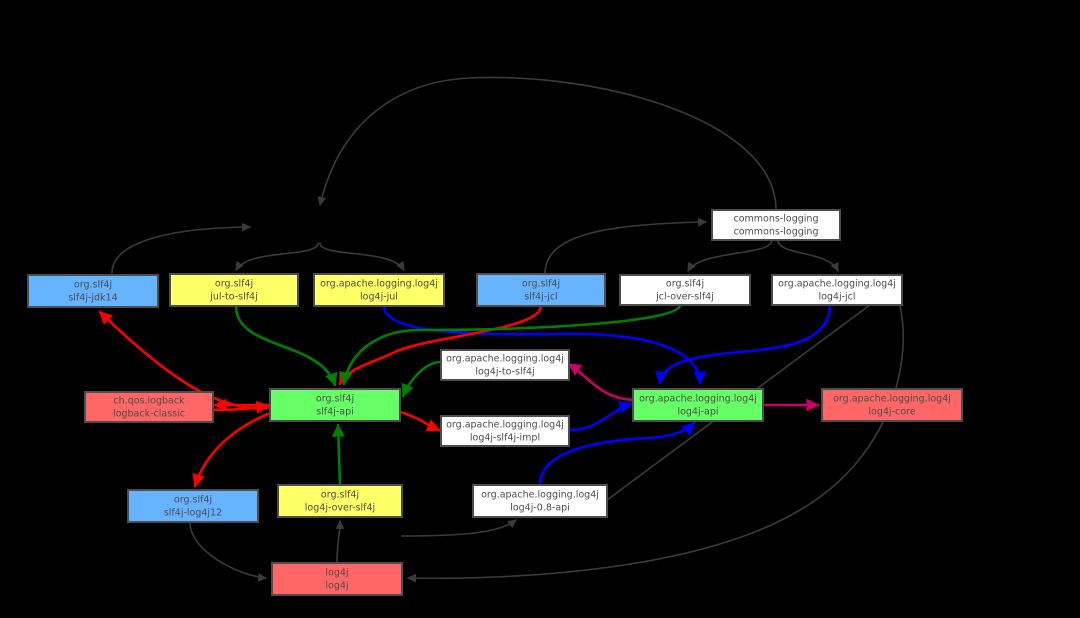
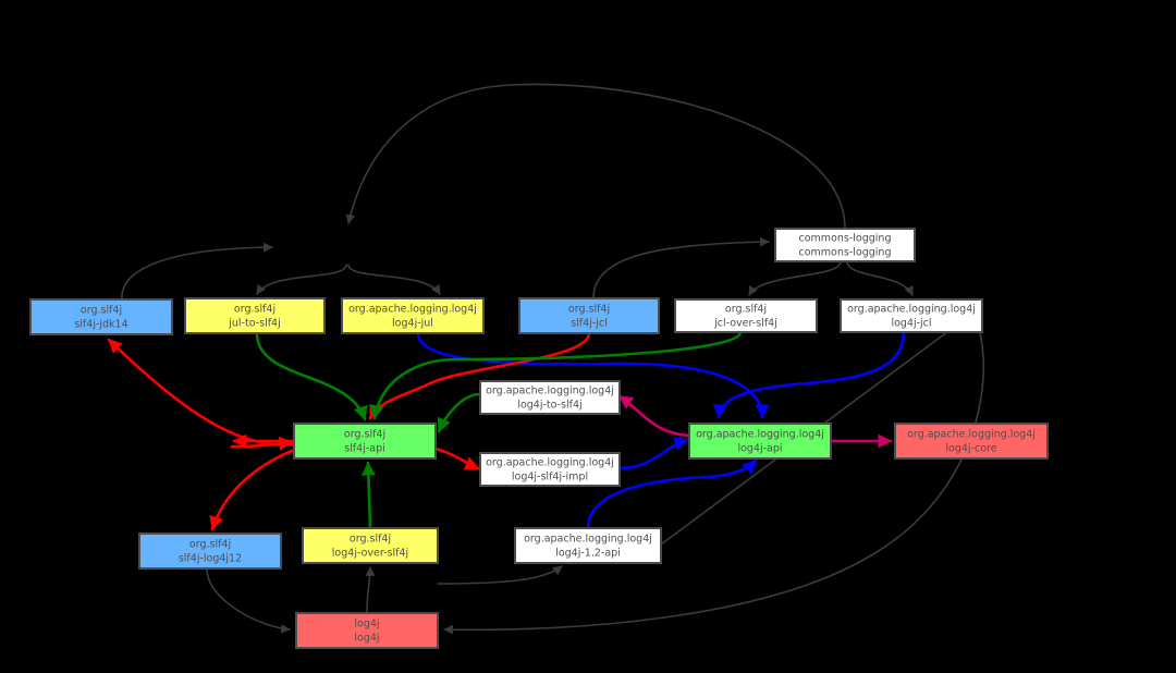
  commons-logging
  commons-logging
  org.slf4j
  slf4j-jdk14
  org.slf4j
  jul-to-slf4j
  org.apache.logging.log4j
  log4j-jul
  org.slf4j
  slf4j-jcl
  org.slf4j
  jcl-over-slf4j
  org.apache.logging.log4j
  log4j-jcl
  org.apache.logging.log4j
  log4j-to-slf4j
- ch.qos.logback
- logback-classic
  org.slf4j
  slf4j-api
  org.apache.logging.log4j
  log4j-api
  org.apache.logging.log4j
  log4j-core
  org.apache.logging.log4j
  log4j-slf4j-impl
  org.slf4j
  slf4j-log4j12
  org.slf4j
  log4j-over-slf4j
  org.apache.logging.log4j
- log4j-0.8-api
+ log4j-1.2-api
  log4j
  log4j
